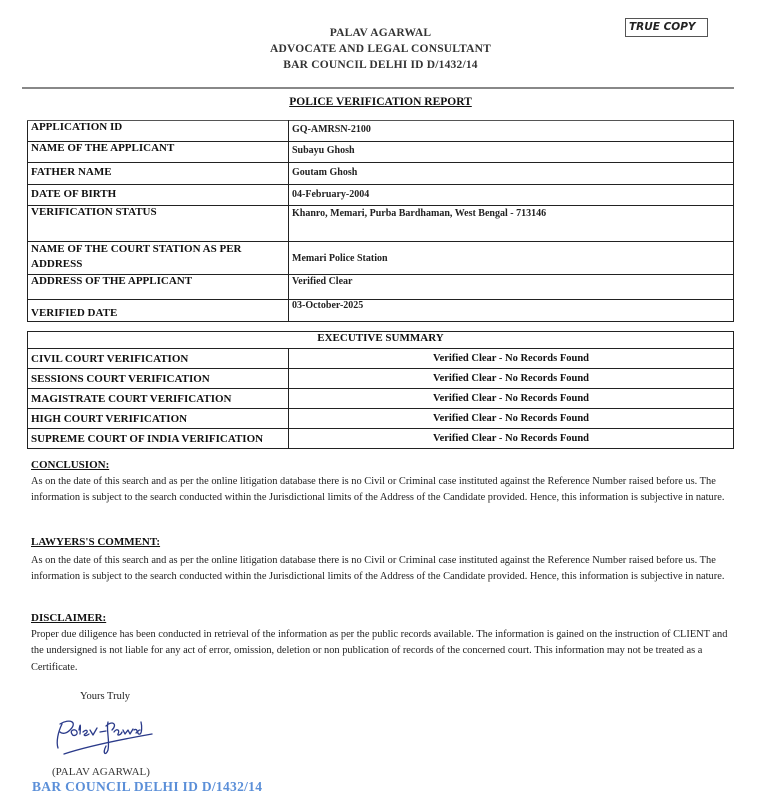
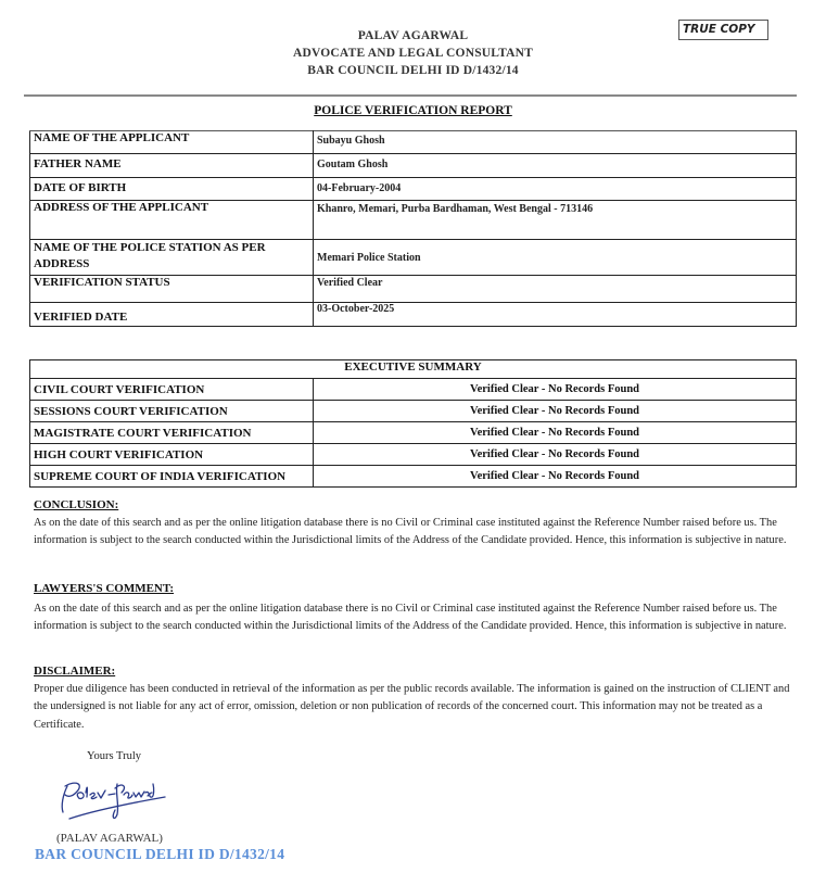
  PALAV AGARWAL
  ADVOCATE AND LEGAL CONSULTANT
  BAR COUNCIL DELHI ID D/1432/14
  TRUE COPY
  POLICE VERIFICATION REPORT
- APPLICATION ID	GQ-AMRSN-2100
  NAME OF THE APPLICANT	Subayu Ghosh
  FATHER NAME	Goutam Ghosh
  DATE OF BIRTH	04-February-2004
- VERIFICATION STATUS	Khanro, Memari, Purba Bardhaman, West Bengal - 713146
+ ADDRESS OF THE APPLICANT	Khanro, Memari, Purba Bardhaman, West Bengal - 713146
- NAME OF THE COURT STATION AS PER ADDRESS	Memari Police Station
+ NAME OF THE POLICE STATION AS PER ADDRESS	Memari Police Station
- ADDRESS OF THE APPLICANT	Verified Clear
+ VERIFICATION STATUS	Verified Clear
  VERIFIED DATE	03-October-2025
  EXECUTIVE SUMMARY
  CIVIL COURT VERIFICATION	Verified Clear - No Records Found
  SESSIONS COURT VERIFICATION	Verified Clear - No Records Found
  MAGISTRATE COURT VERIFICATION	Verified Clear - No Records Found
  HIGH COURT VERIFICATION	Verified Clear - No Records Found
  SUPREME COURT OF INDIA VERIFICATION	Verified Clear - No Records Found
  CONCLUSION:
  As on the date of this search and as per the online litigation database there is no Civil or Criminal case instituted against the Reference Number raised before us. The information is subject to the search conducted within the Jurisdictional limits of the Address of the Candidate provided. Hence, this information is subjective in nature.
  LAWYERS'S COMMENT:
  As on the date of this search and as per the online litigation database there is no Civil or Criminal case instituted against the Reference Number raised before us. The information is subject to the search conducted within the Jurisdictional limits of the Address of the Candidate provided. Hence, this information is subjective in nature.
  DISCLAIMER:
  Proper due diligence has been conducted in retrieval of the information as per the public records available. The information is gained on the instruction of CLIENT and the undersigned is not liable for any act of error, omission, deletion or non publication of records of the concerned court. This information may not be treated as a Certificate.
  Yours Truly
  (PALAV AGARWAL)
  BAR COUNCIL DELHI ID D/1432/14
